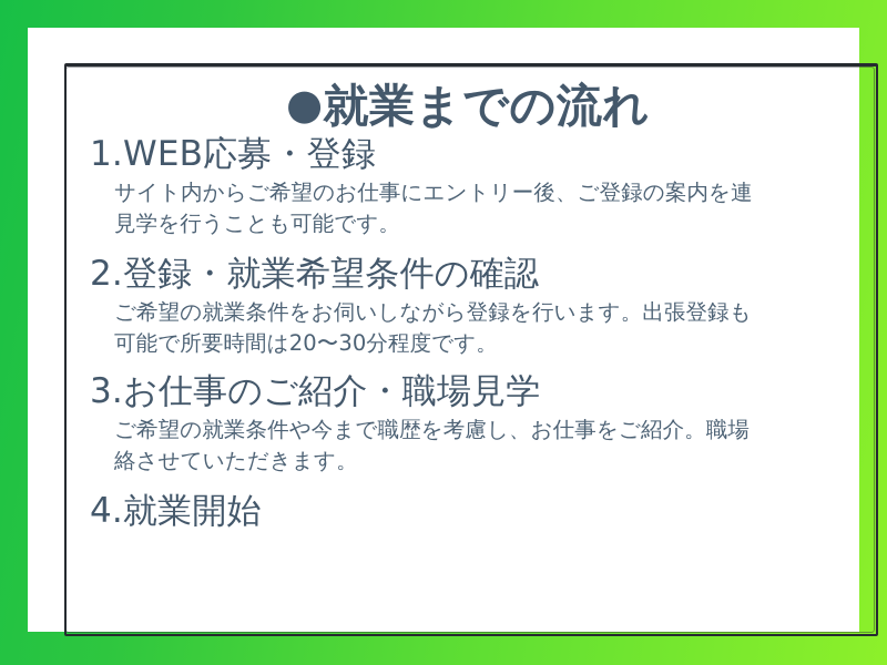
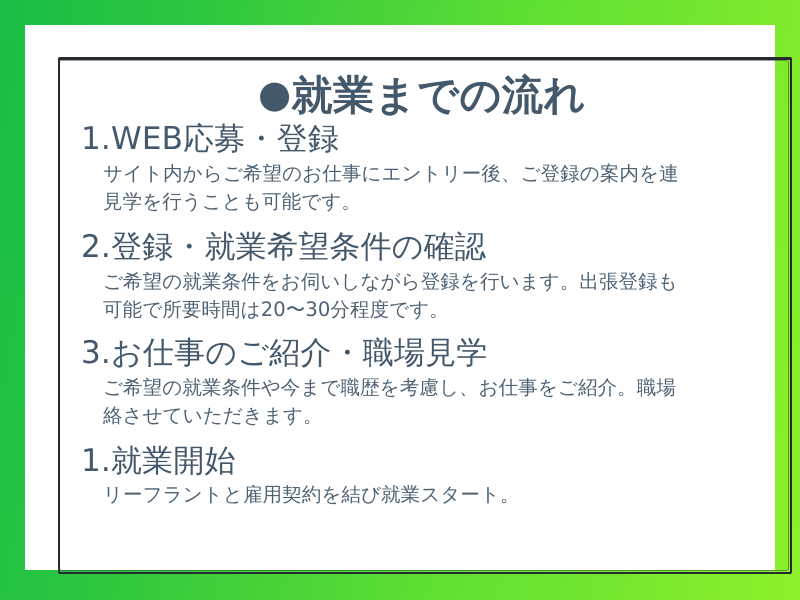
  ●就業までの流れ
  1.WEB応募・登録
  サイト内からご希望のお仕事にエントリー後、ご登録の案内を連
  見学を行うことも可能です。
  2.登録・就業希望条件の確認
  ご希望の就業条件をお伺いしながら登録を行います。出張登録も
  可能で所要時間は20〜30分程度です。
  3.お仕事のご紹介・職場見学
  ご希望の就業条件や今まで職歴を考慮し、お仕事をご紹介。職場
  絡させていただきます。
- 4.就業開始
+ 1.就業開始
+ リーフラントと雇用契約を結び就業スタート。
